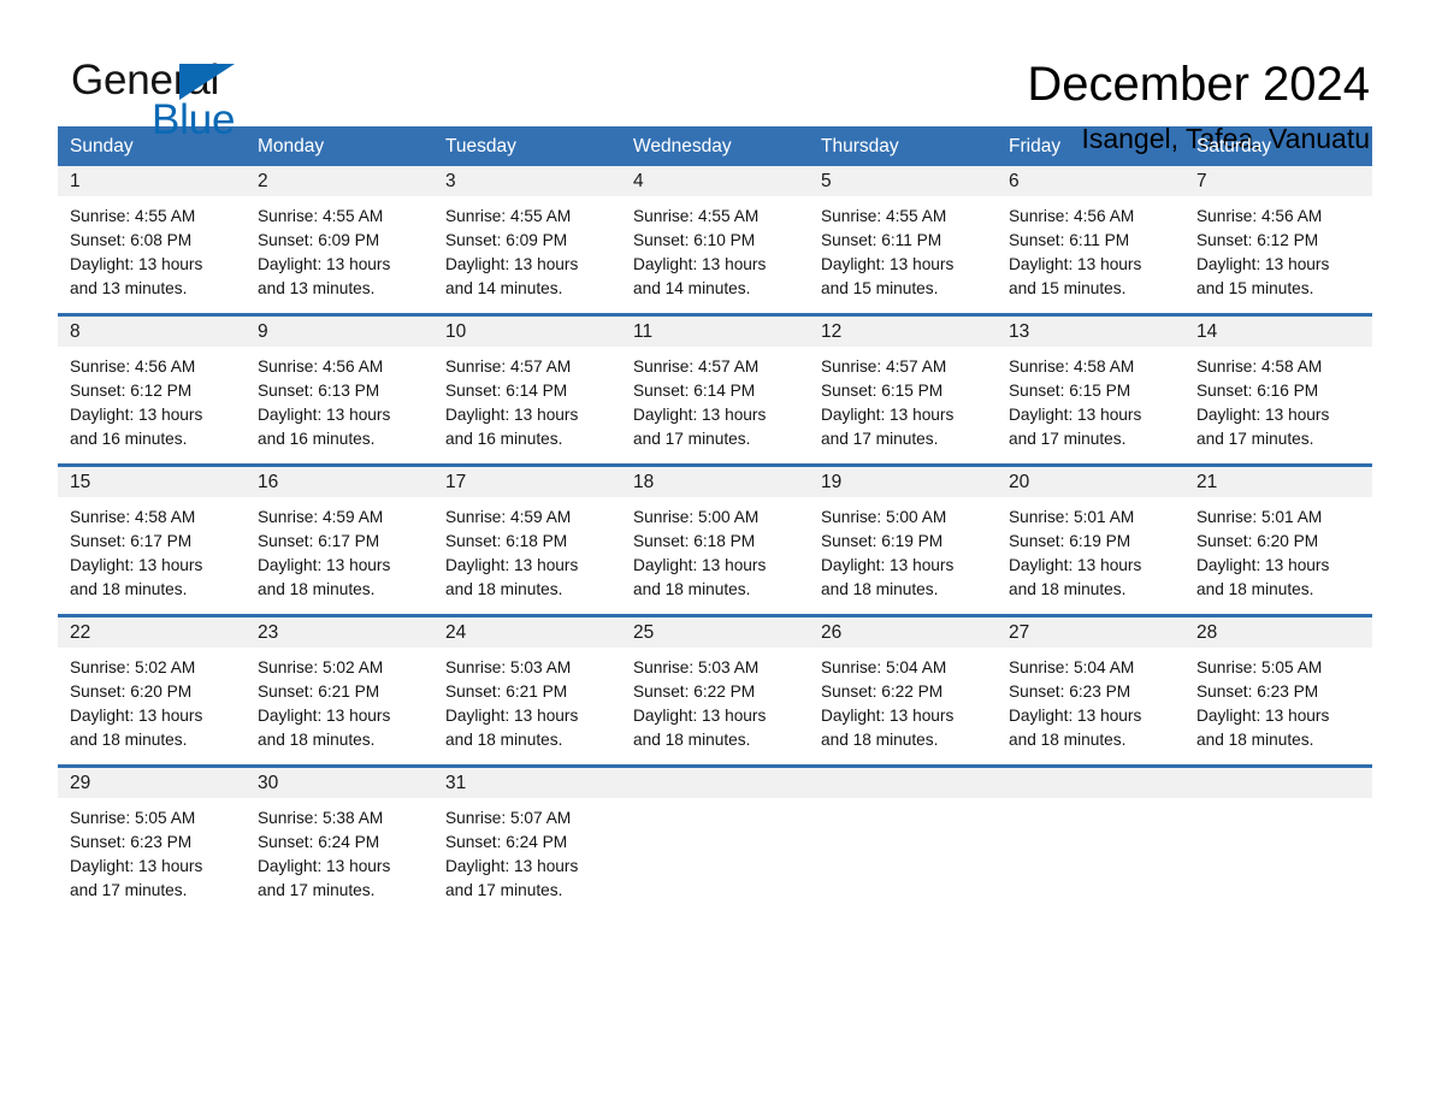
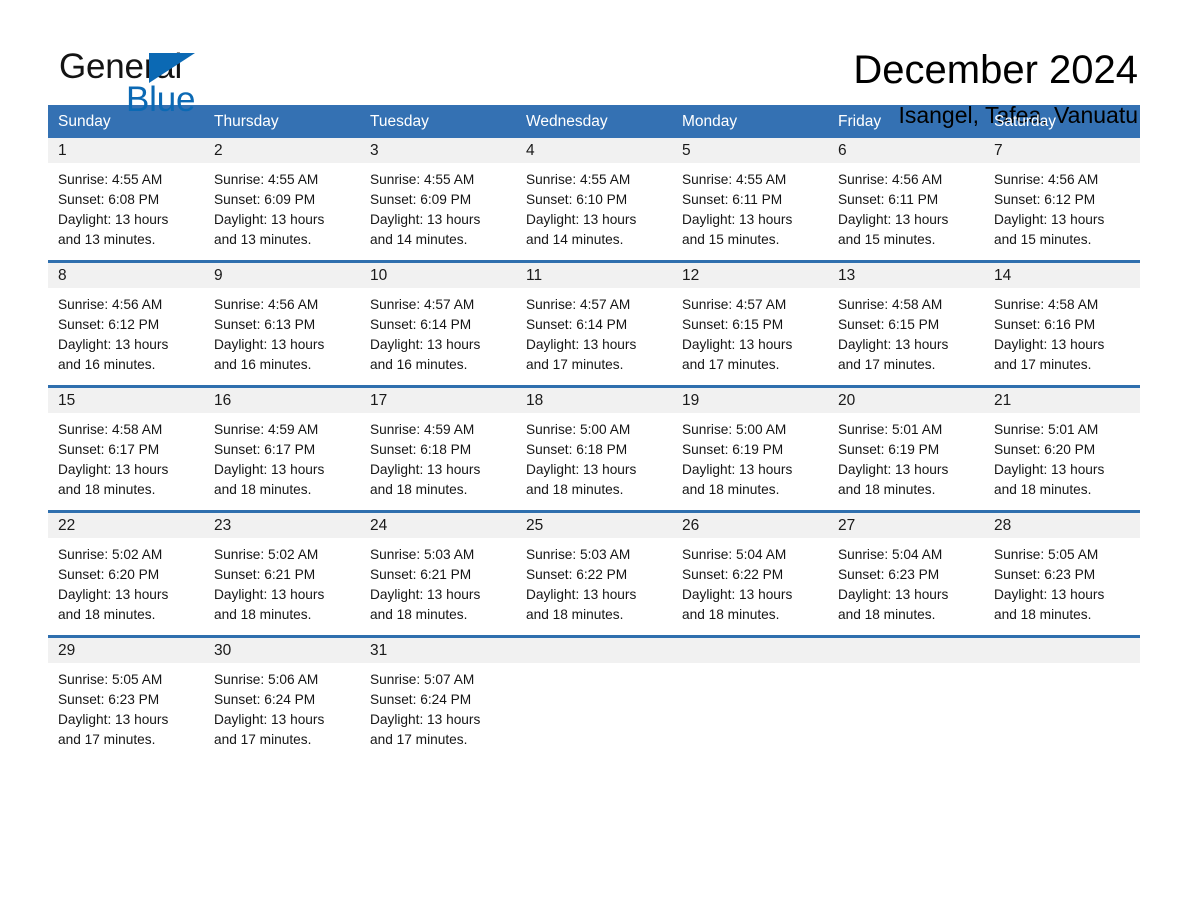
  General
  Blue
  December 2024
  Isangel, Tafea, Vanuatu
  Sunday
- Monday
+ Thursday
  Tuesday
  Wednesday
- Thursday
+ Monday
  Friday
  Saturday
  1
  Sunrise: 4:55 AM
  Sunset: 6:08 PM
  Daylight: 13 hours
  and 13 minutes.
  2
  Sunrise: 4:55 AM
  Sunset: 6:09 PM
  Daylight: 13 hours
  and 13 minutes.
  3
  Sunrise: 4:55 AM
  Sunset: 6:09 PM
  Daylight: 13 hours
  and 14 minutes.
  4
  Sunrise: 4:55 AM
  Sunset: 6:10 PM
  Daylight: 13 hours
  and 14 minutes.
  5
  Sunrise: 4:55 AM
  Sunset: 6:11 PM
  Daylight: 13 hours
  and 15 minutes.
  6
  Sunrise: 4:56 AM
  Sunset: 6:11 PM
  Daylight: 13 hours
  and 15 minutes.
  7
  Sunrise: 4:56 AM
  Sunset: 6:12 PM
  Daylight: 13 hours
  and 15 minutes.
  8
  Sunrise: 4:56 AM
  Sunset: 6:12 PM
  Daylight: 13 hours
  and 16 minutes.
  9
  Sunrise: 4:56 AM
  Sunset: 6:13 PM
  Daylight: 13 hours
  and 16 minutes.
  10
  Sunrise: 4:57 AM
  Sunset: 6:14 PM
  Daylight: 13 hours
  and 16 minutes.
  11
  Sunrise: 4:57 AM
  Sunset: 6:14 PM
  Daylight: 13 hours
  and 17 minutes.
  12
  Sunrise: 4:57 AM
  Sunset: 6:15 PM
  Daylight: 13 hours
  and 17 minutes.
  13
  Sunrise: 4:58 AM
  Sunset: 6:15 PM
  Daylight: 13 hours
  and 17 minutes.
  14
  Sunrise: 4:58 AM
  Sunset: 6:16 PM
  Daylight: 13 hours
  and 17 minutes.
  15
  Sunrise: 4:58 AM
  Sunset: 6:17 PM
  Daylight: 13 hours
  and 18 minutes.
  16
  Sunrise: 4:59 AM
  Sunset: 6:17 PM
  Daylight: 13 hours
  and 18 minutes.
  17
  Sunrise: 4:59 AM
  Sunset: 6:18 PM
  Daylight: 13 hours
  and 18 minutes.
  18
  Sunrise: 5:00 AM
  Sunset: 6:18 PM
  Daylight: 13 hours
  and 18 minutes.
  19
  Sunrise: 5:00 AM
  Sunset: 6:19 PM
  Daylight: 13 hours
  and 18 minutes.
  20
  Sunrise: 5:01 AM
  Sunset: 6:19 PM
  Daylight: 13 hours
  and 18 minutes.
  21
  Sunrise: 5:01 AM
  Sunset: 6:20 PM
  Daylight: 13 hours
  and 18 minutes.
  22
  Sunrise: 5:02 AM
  Sunset: 6:20 PM
  Daylight: 13 hours
  and 18 minutes.
  23
  Sunrise: 5:02 AM
  Sunset: 6:21 PM
  Daylight: 13 hours
  and 18 minutes.
  24
  Sunrise: 5:03 AM
  Sunset: 6:21 PM
  Daylight: 13 hours
  and 18 minutes.
  25
  Sunrise: 5:03 AM
  Sunset: 6:22 PM
  Daylight: 13 hours
  and 18 minutes.
  26
  Sunrise: 5:04 AM
  Sunset: 6:22 PM
  Daylight: 13 hours
  and 18 minutes.
  27
  Sunrise: 5:04 AM
  Sunset: 6:23 PM
  Daylight: 13 hours
  and 18 minutes.
  28
  Sunrise: 5:05 AM
  Sunset: 6:23 PM
  Daylight: 13 hours
  and 18 minutes.
  29
  Sunrise: 5:05 AM
  Sunset: 6:23 PM
  Daylight: 13 hours
  and 17 minutes.
  30
- Sunrise: 5:38 AM
+ Sunrise: 5:06 AM
  Sunset: 6:24 PM
  Daylight: 13 hours
  and 17 minutes.
  31
  Sunrise: 5:07 AM
  Sunset: 6:24 PM
  Daylight: 13 hours
  and 17 minutes.
